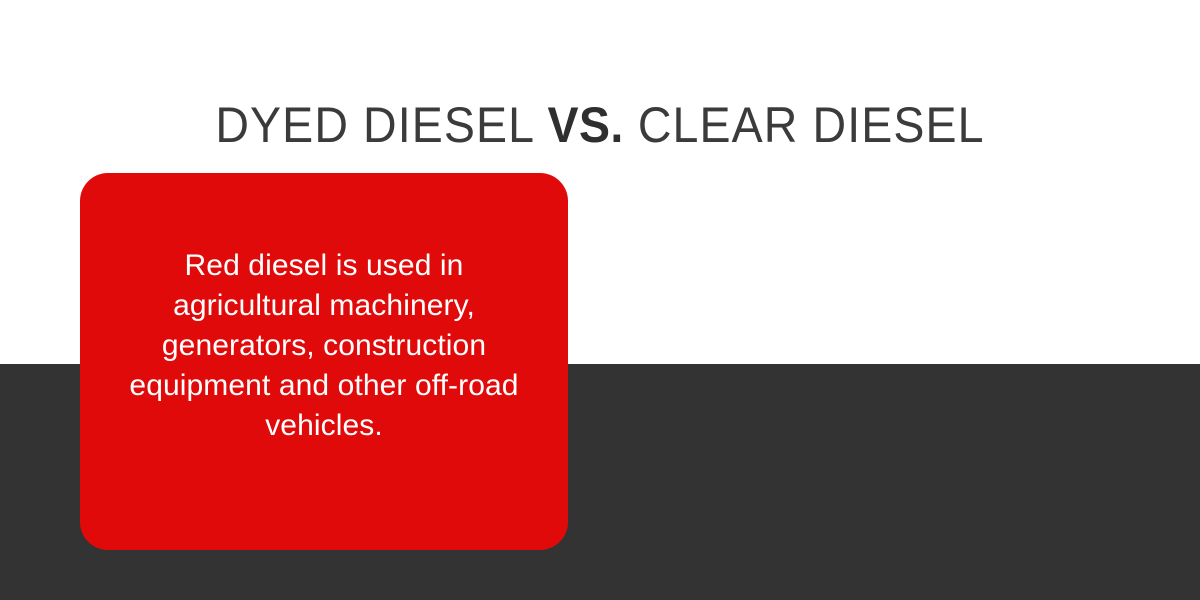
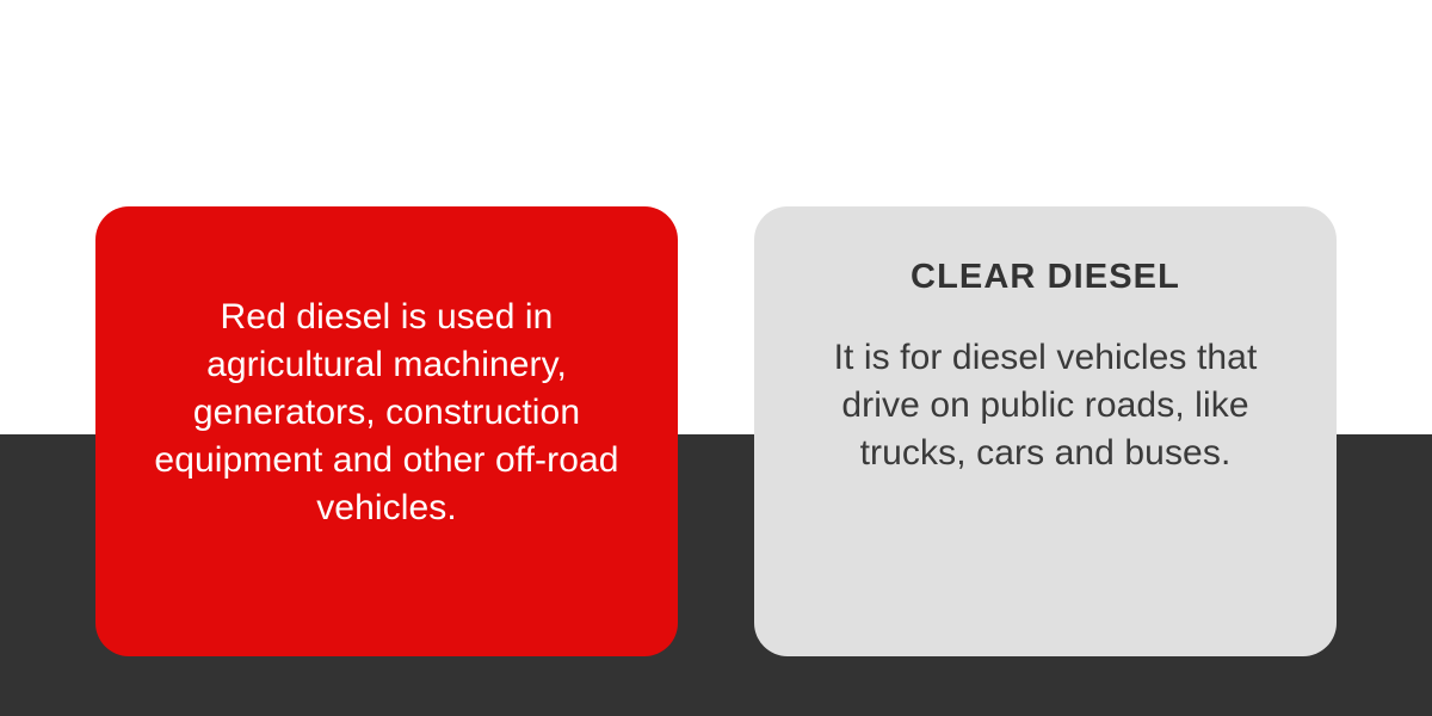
- DYED DIESEL VS. CLEAR DIESEL
  Red diesel is used in agricultural machinery, generators, construction equipment and other off-road vehicles.
+ CLEAR DIESEL
+ It is for diesel vehicles that drive on public roads, like trucks, cars and buses.
